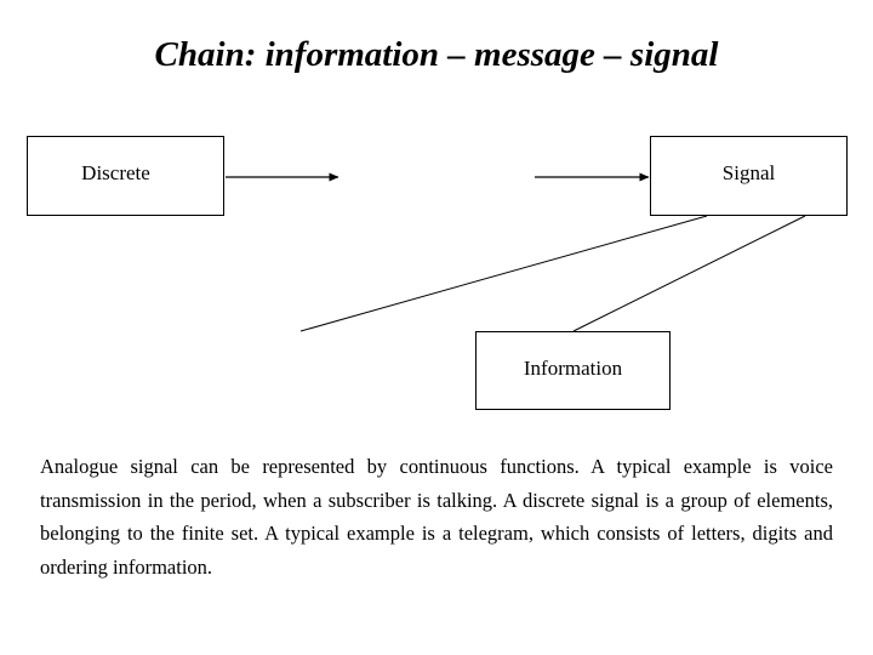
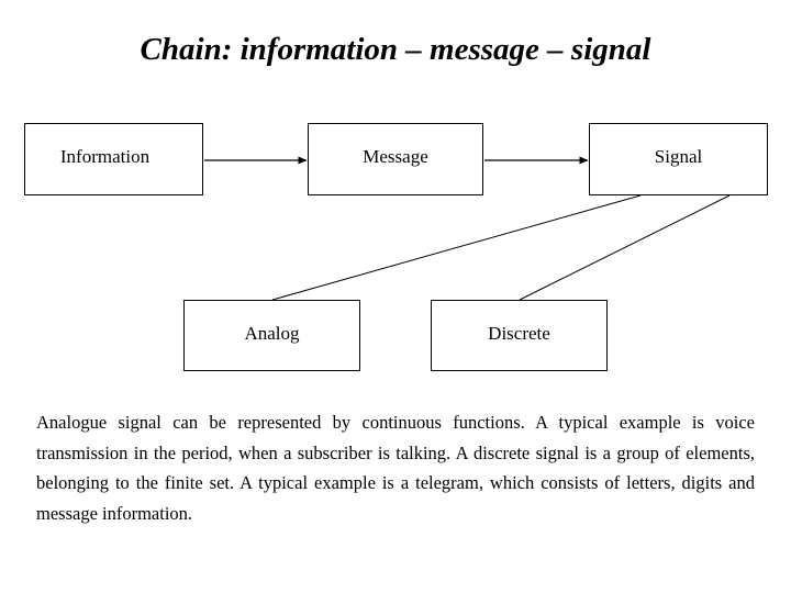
  Chain: information – message – signal
- Discrete
+ Information
+ Message
  Signal
+ Analog
- Information
+ Discrete
- Analogue signal can be represented by continuous functions. A typical example is voice transmission in the period, when a subscriber is talking. A discrete signal is a group of elements, belonging to the finite set. A typical example is a telegram, which consists of letters, digits and ordering information.
+ Analogue signal can be represented by continuous functions. A typical example is voice transmission in the period, when a subscriber is talking. A discrete signal is a group of elements, belonging to the finite set. A typical example is a telegram, which consists of letters, digits and message information.
